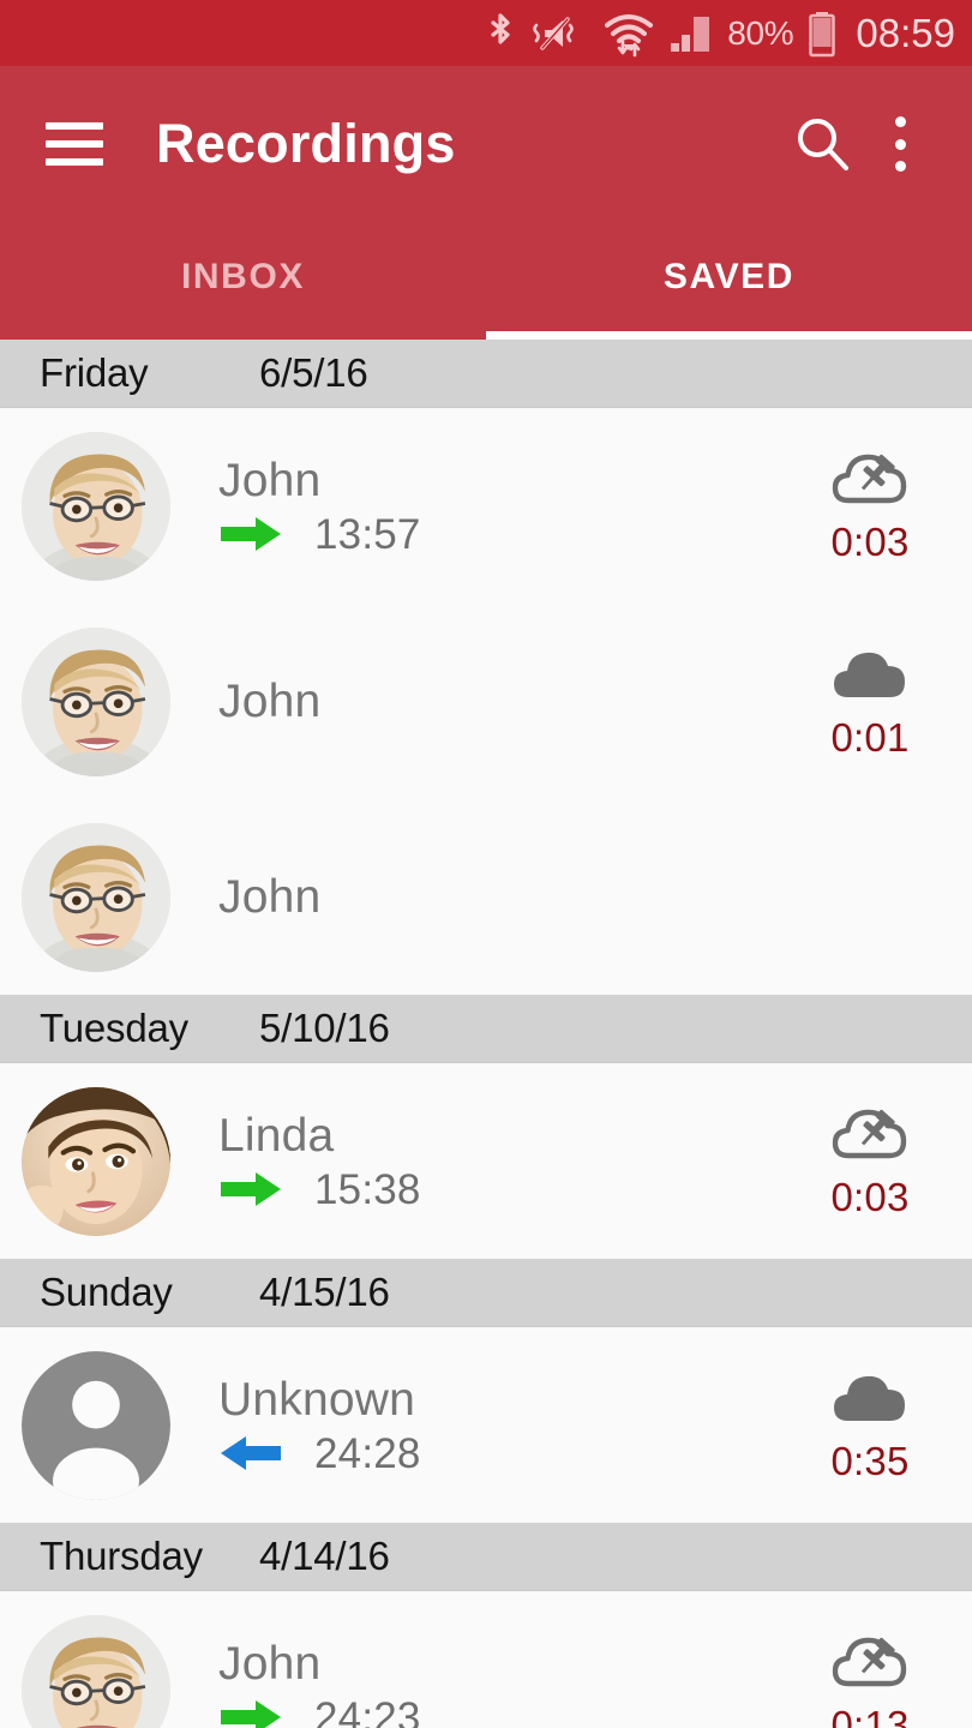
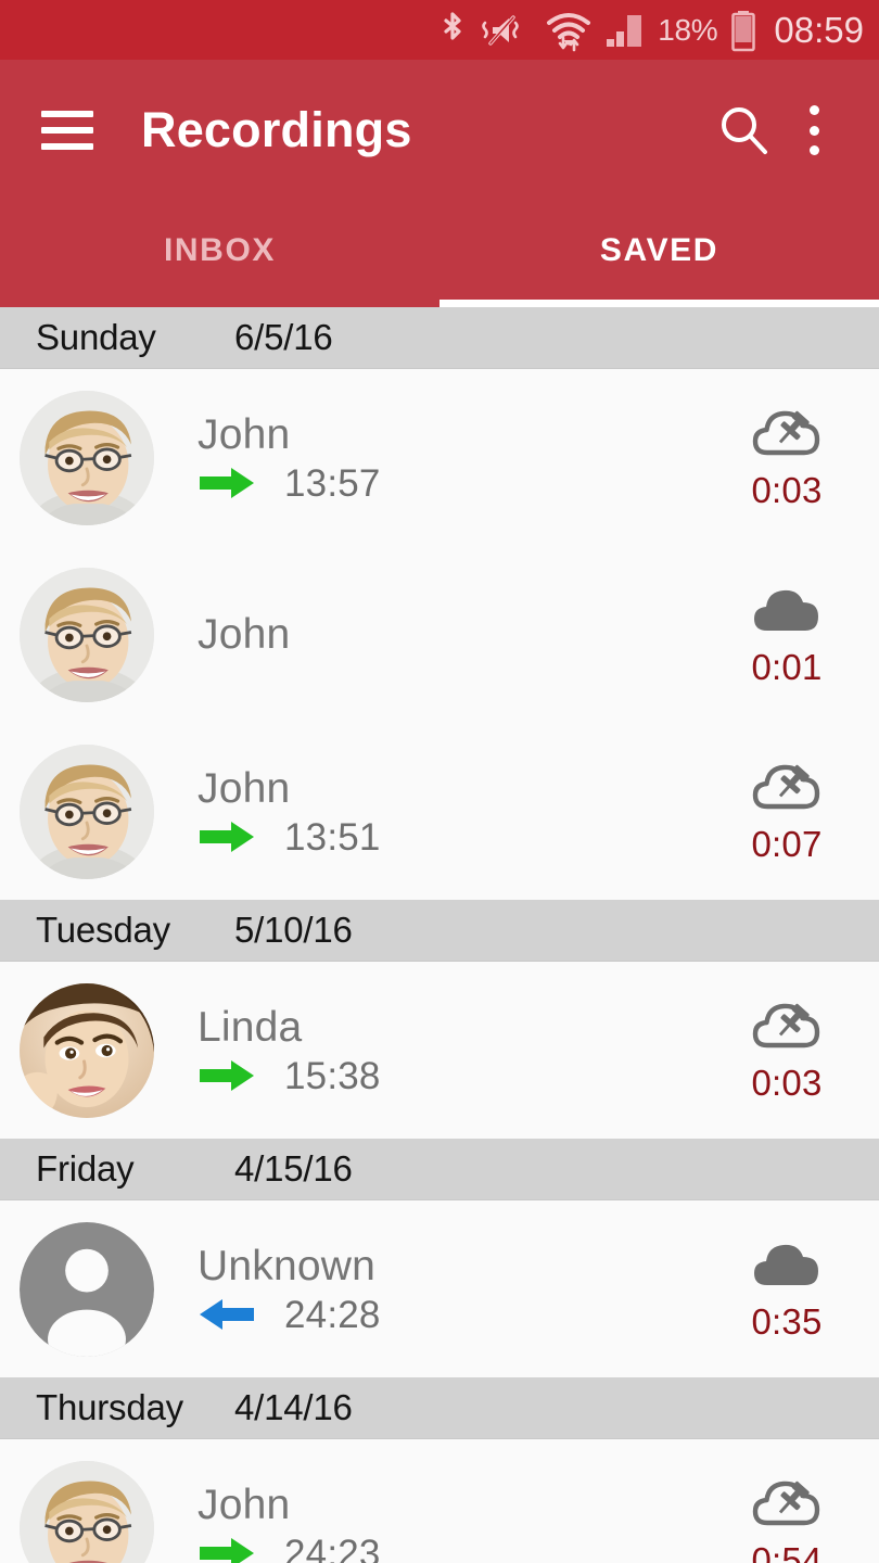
- 80%
+ 18%
  08:59
  Recordings
  INBOX
  SAVED
- Friday
+ Sunday
  6/5/16
  John
  13:57
  0:03
  John
  0:01
  John
+ 13:51
+ 0:07
  Tuesday
  5/10/16
  Linda
  15:38
  0:03
- Sunday
+ Friday
  4/15/16
  Unknown
  24:28
  0:35
  Thursday
  4/14/16
  John
  24:23
- 0:13
+ 0:54
